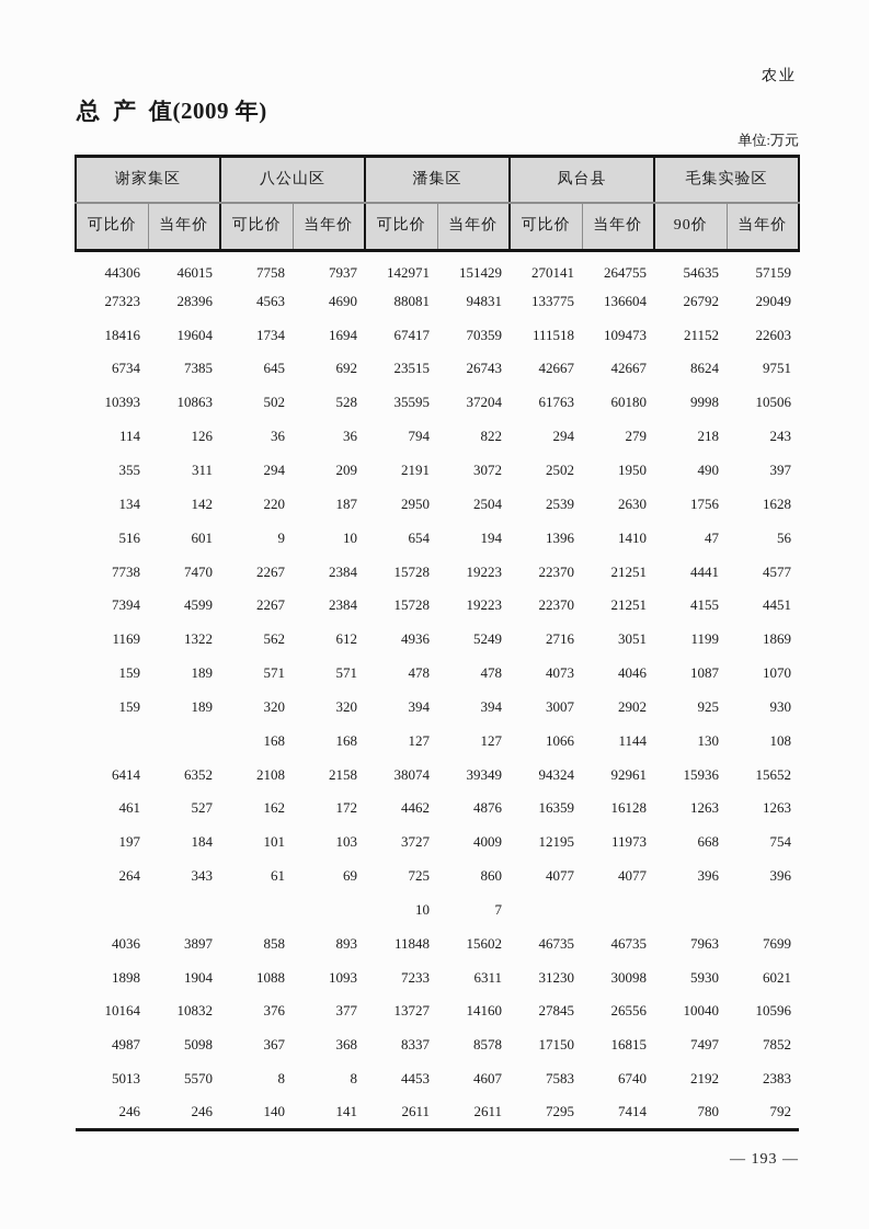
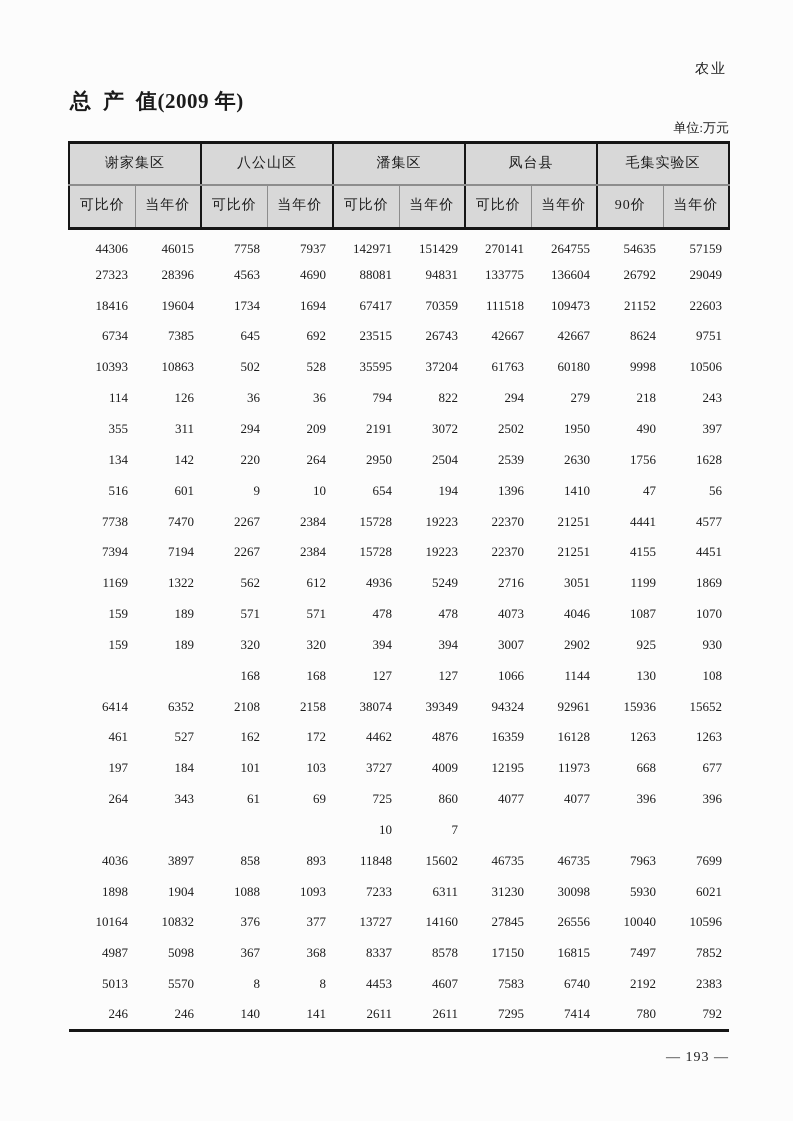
  农业
  总 产 值(2009 年)
  单位:万元
  谢家集区	八公山区	潘集区	凤台县	毛集实验区
  可比价	当年价	可比价	当年价	可比价	当年价	可比价	当年价	90价	当年价
  44306	46015	7758	7937	142971	151429	270141	264755	54635	57159
  27323	28396	4563	4690	88081	94831	133775	136604	26792	29049
  18416	19604	1734	1694	67417	70359	111518	109473	21152	22603
  6734	7385	645	692	23515	26743	42667	42667	8624	9751
  10393	10863	502	528	35595	37204	61763	60180	9998	10506
  114	126	36	36	794	822	294	279	218	243
  355	311	294	209	2191	3072	2502	1950	490	397
- 134	142	220	187	2950	2504	2539	2630	1756	1628
+ 134	142	220	264	2950	2504	2539	2630	1756	1628
  516	601	9	10	654	194	1396	1410	47	56
  7738	7470	2267	2384	15728	19223	22370	21251	4441	4577
- 7394	4599	2267	2384	15728	19223	22370	21251	4155	4451
+ 7394	7194	2267	2384	15728	19223	22370	21251	4155	4451
  1169	1322	562	612	4936	5249	2716	3051	1199	1869
  159	189	571	571	478	478	4073	4046	1087	1070
  159	189	320	320	394	394	3007	2902	925	930
  		168	168	127	127	1066	1144	130	108
  6414	6352	2108	2158	38074	39349	94324	92961	15936	15652
  461	527	162	172	4462	4876	16359	16128	1263	1263
- 197	184	101	103	3727	4009	12195	11973	668	754
+ 197	184	101	103	3727	4009	12195	11973	668	677
  264	343	61	69	725	860	4077	4077	396	396
  				10	7
  4036	3897	858	893	11848	15602	46735	46735	7963	7699
  1898	1904	1088	1093	7233	6311	31230	30098	5930	6021
  10164	10832	376	377	13727	14160	27845	26556	10040	10596
  4987	5098	367	368	8337	8578	17150	16815	7497	7852
  5013	5570	8	8	4453	4607	7583	6740	2192	2383
  246	246	140	141	2611	2611	7295	7414	780	792
  — 193 —
